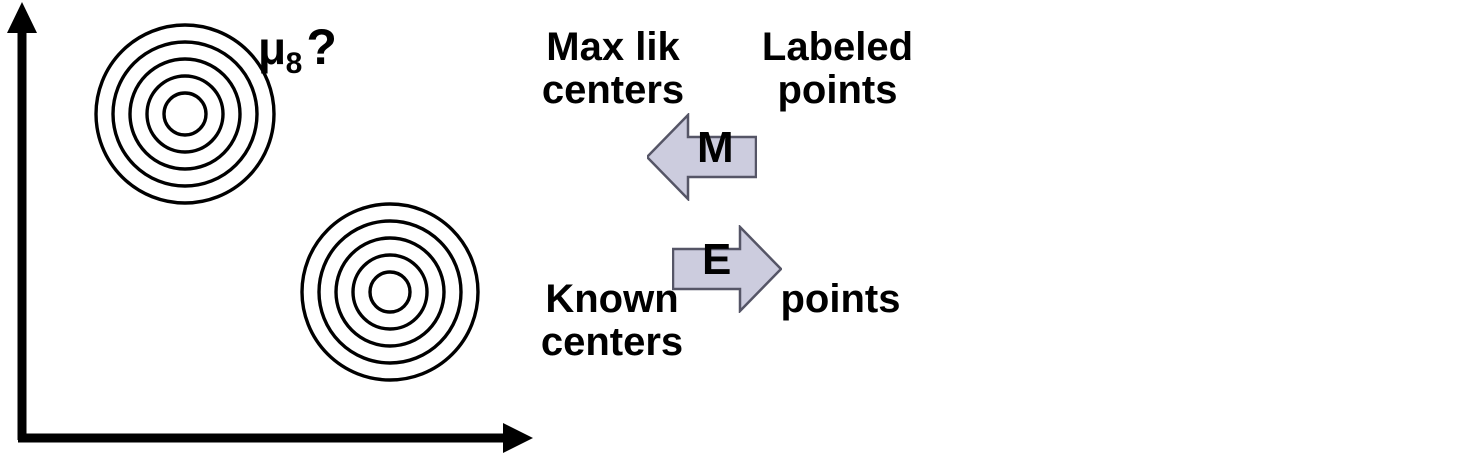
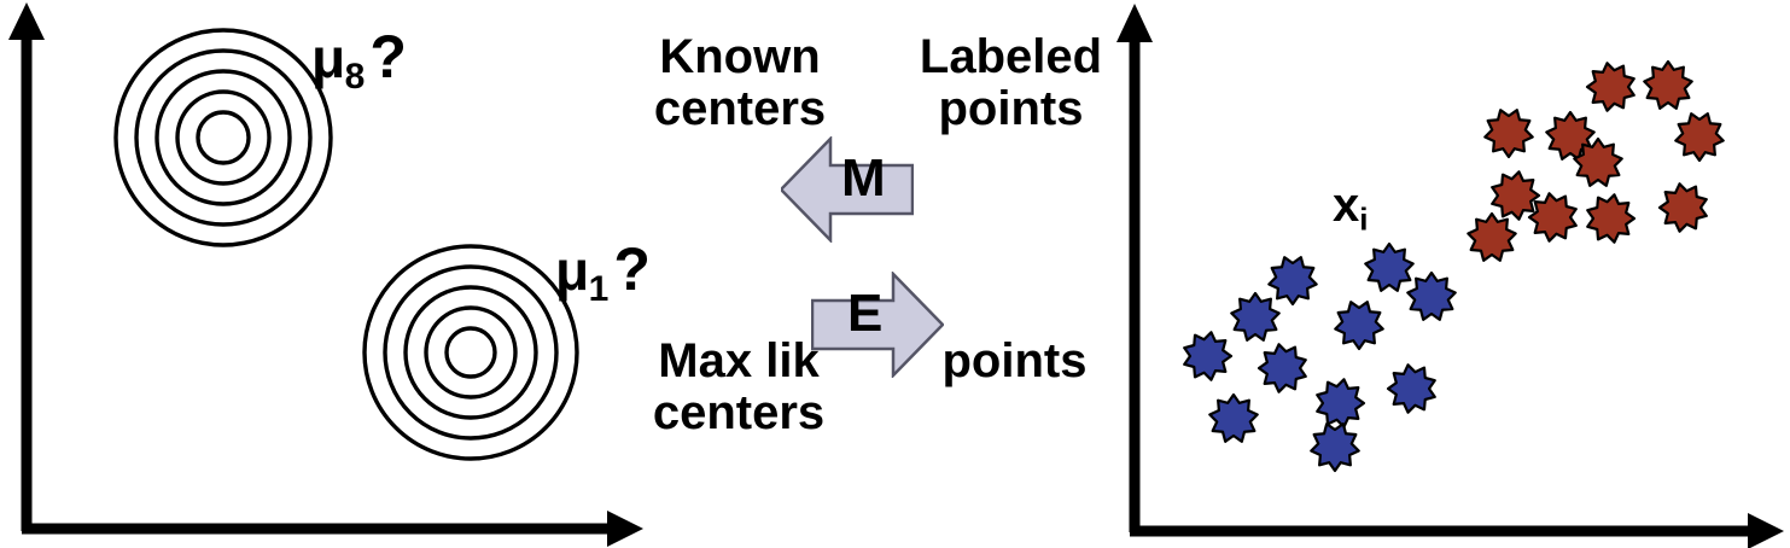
  μ8?
+ μ1?
- Max lik
+ Known
  centers
  Labeled
  points
- Known
+ Max lik
  centers
  points
  M
  E
+ xi
